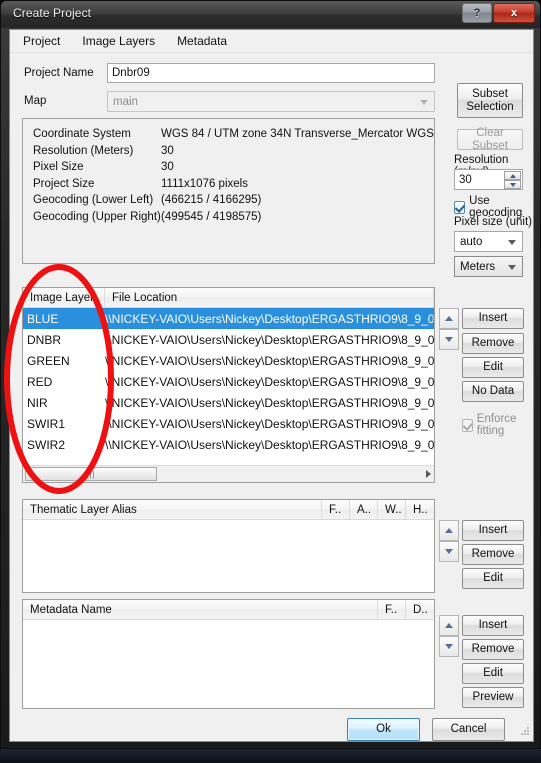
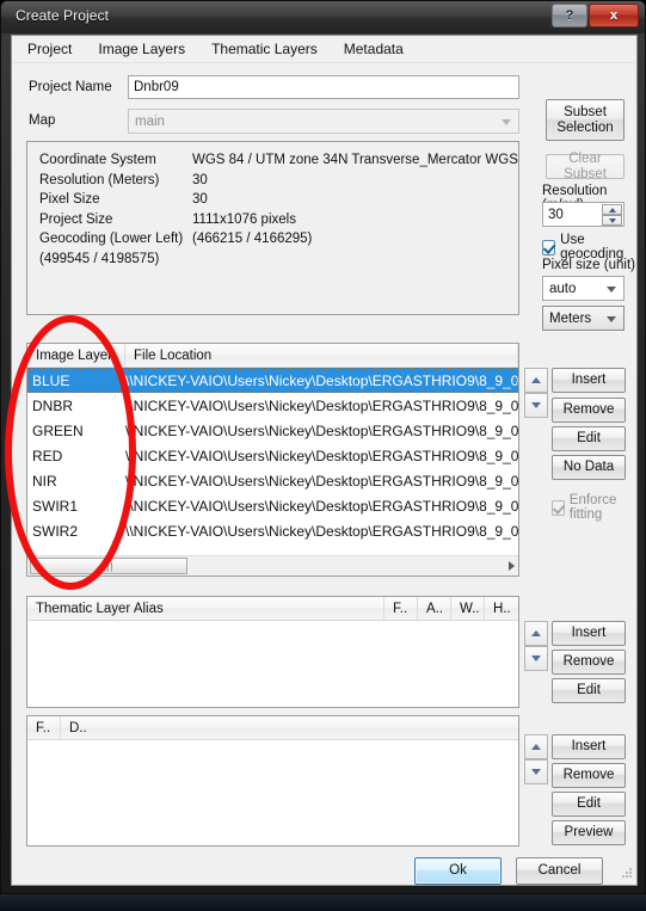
  Create Project
  ?
  x
  Project
  Image Layers
+ Thematic Layers
  Metadata
  Project Name
  Dnbr09
  Map
  main
  Coordinate System
  WGS 84 / UTM zone 34N Transverse_Mercator WGS
  Resolution (Meters)
  30
  Pixel Size
  30
  Project Size
  1111x1076 pixels
  Geocoding (Lower Left)
  (466215 / 4166295)
- Geocoding (Upper Right)
  (499545 / 4198575)
  Subset
  Selection
  Clear Subset
  30
  Use geocoding
  Pixel size (unit)
  auto
  Meters
  Image Laye
  File Location
  BLUE
  \\NICKEY-VAIO\Users\Nickey\Desktop\ERGASTHRIO9\8_9_0
  DNBR
  NICKEY-VAIO\Users\Nickey\Desktop\ERGASTHRIO9\8_9_0
  GREEN
  \NICKEY-VAIO\Users\Nickey\Desktop\ERGASTHRIO9\8_9_0
  RED
  \NICKEY-VAIO\Users\Nickey\Desktop\ERGASTHRIO9\8_9_0
  NIR
  \NICKEY-VAIO\Users\Nickey\Desktop\ERGASTHRIO9\8_9_0
  SWIR1
  \NICKEY-VAIO\Users\Nickey\Desktop\ERGASTHRIO9\8_9_0
  SWIR2
  \\NICKEY-VAIO\Users\Nickey\Desktop\ERGASTHRIO9\8_9_0
  Insert
  Remove
  Edit
  No Data
  Enforce fitting
  Thematic Layer Alias
  F..
  A..
  W..
  H..
  Insert
  Remove
  Edit
- Metadata Name
  F..
  D..
  Insert
  Remove
  Edit
  Preview
  Ok
  Cancel
